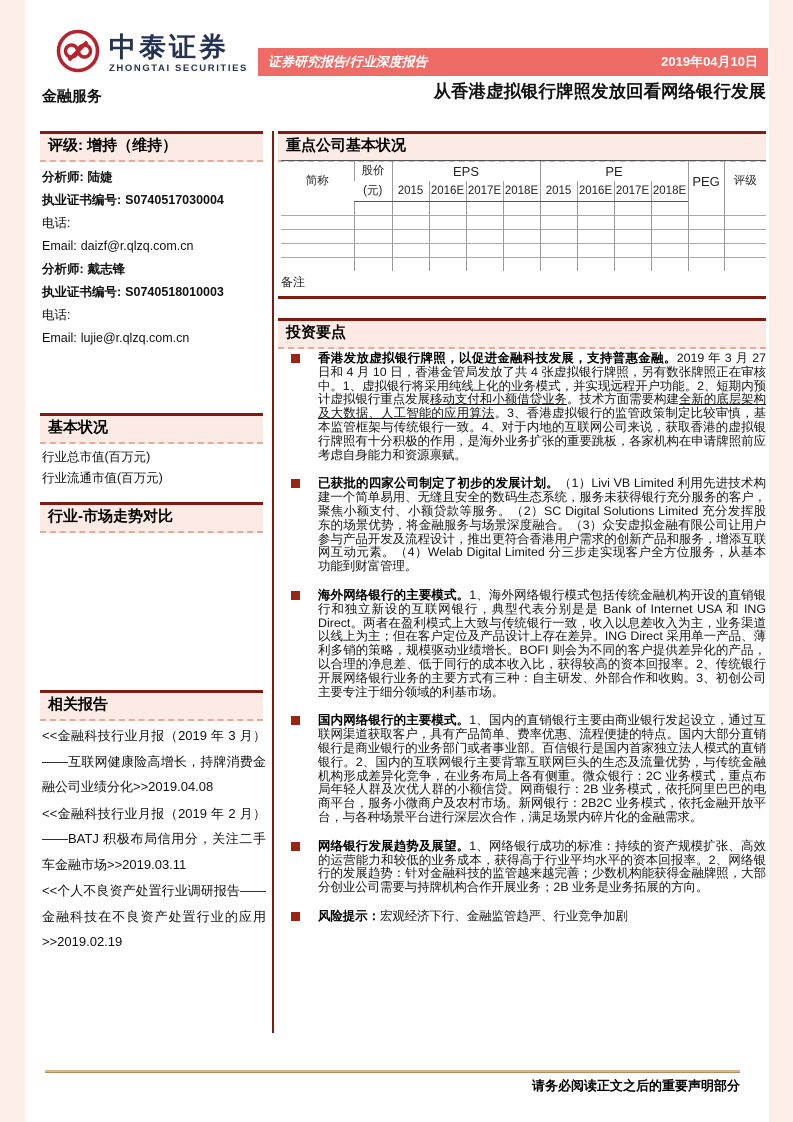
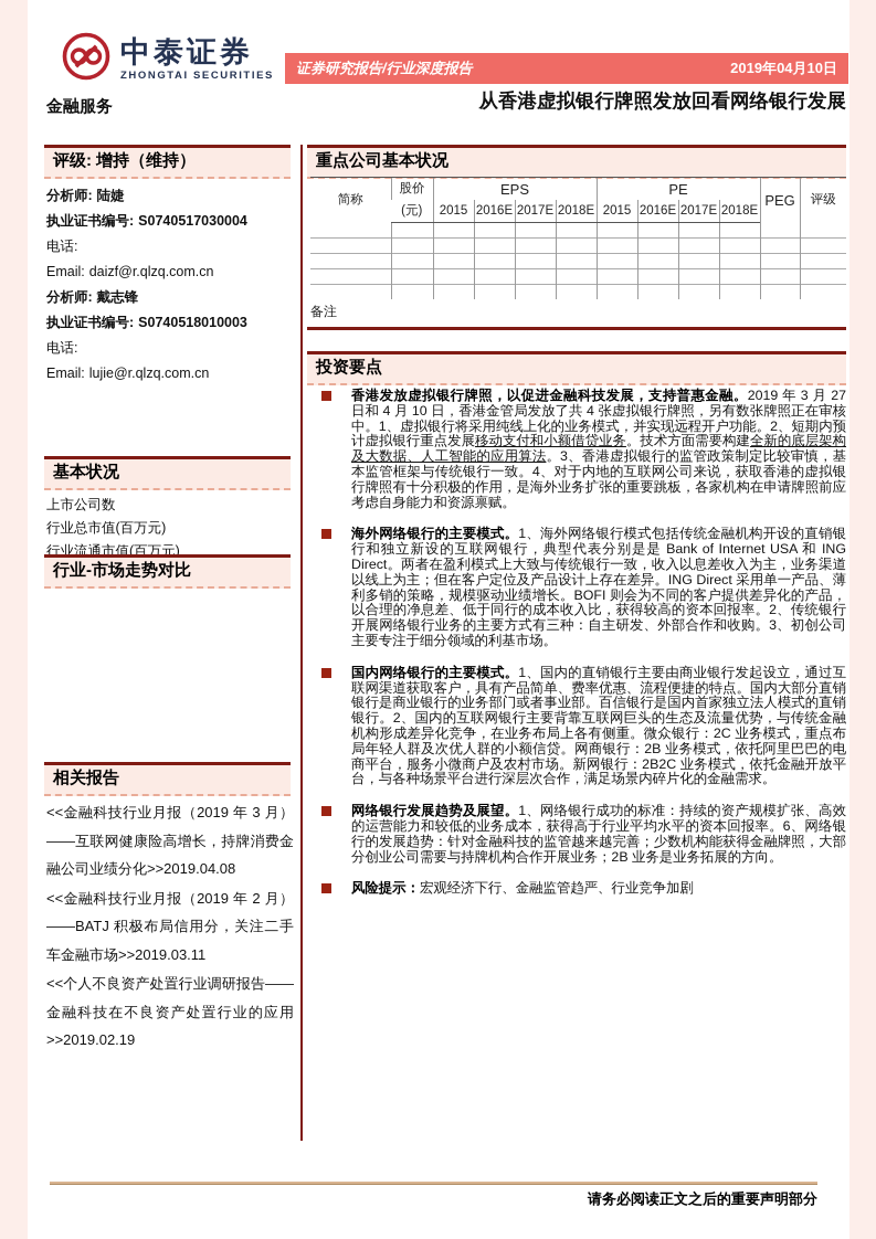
  中泰证券
  ZHONGTAI SECURITIES
  金融服务
  证券研究报告/行业深度报告
  2019年04月10日
  从香港虚拟银行牌照发放回看网络银行发展
  评级: 增持（维持）
  分析师: 陆婕
  执业证书编号: S0740517030004
  电话:
  Email: daizf@r.qlzq.com.cn
  分析师: 戴志锋
  执业证书编号: S0740518010003
  电话:
  Email: lujie@r.qlzq.com.cn
  基本状况
+ 上市公司数
  行业总市值(百万元)
  行业流通市值(百万元)
  行业-市场走势对比
  相关报告
  <<金融科技行业月报（2019 年 3 月）——互联网健康险高增长，持牌消费金融公司业绩分化>>2019.04.08
  <<金融科技行业月报（2019 年 2 月）——BATJ 积极布局信用分，关注二手车金融市场>>2019.03.11
  <<个人不良资产处置行业调研报告——金融科技在不良资产处置行业的应用>>2019.02.19
  重点公司基本状况
  简称	股价	EPS	PE	PEG	评级
  (元)	2015	2016E	2017E	2018E	2015	2016E	2017E	2018E
  备注
  投资要点
  香港发放虚拟银行牌照，以促进金融科技发展，支持普惠金融。2019 年 3 月 27 日和 4 月 10 日，香港金管局发放了共 4 张虚拟银行牌照，另有数张牌照正在审核中。1、虚拟银行将采用纯线上化的业务模式，并实现远程开户功能。2、短期内预计虚拟银行重点发展移动支付和小额借贷业务。技术方面需要构建全新的底层架构及大数据、人工智能的应用算法。3、香港虚拟银行的监管政策制定比较审慎，基本监管框架与传统银行一致。4、对于内地的互联网公司来说，获取香港的虚拟银行牌照有十分积极的作用，是海外业务扩张的重要跳板，各家机构在申请牌照前应考虑自身能力和资源禀赋。
- 已获批的四家公司制定了初步的发展计划。（1）Livi VB Limited 利用先进技术构建一个简单易用、无缝且安全的数码生态系统，服务未获得银行充分服务的客户，聚焦小额支付、小额贷款等服务。（2）SC Digital Solutions Limited 充分发挥股东的场景优势，将金融服务与场景深度融合。（3）众安虚拟金融有限公司让用户参与产品开发及流程设计，推出更符合香港用户需求的创新产品和服务，增添互联网互动元素。（4）Welab Digital Limited 分三步走实现客户全方位服务，从基本功能到财富管理。
  海外网络银行的主要模式。1、海外网络银行模式包括传统金融机构开设的直销银行和独立新设的互联网银行，典型代表分别是是 Bank of Internet USA 和 ING Direct。两者在盈利模式上大致与传统银行一致，收入以息差收入为主，业务渠道以线上为主；但在客户定位及产品设计上存在差异。ING Direct 采用单一产品、薄利多销的策略，规模驱动业绩增长。BOFI 则会为不同的客户提供差异化的产品，以合理的净息差、低于同行的成本收入比，获得较高的资本回报率。2、传统银行开展网络银行业务的主要方式有三种：自主研发、外部合作和收购。3、初创公司主要专注于细分领域的利基市场。
  国内网络银行的主要模式。1、国内的直销银行主要由商业银行发起设立，通过互联网渠道获取客户，具有产品简单、费率优惠、流程便捷的特点。国内大部分直销银行是商业银行的业务部门或者事业部。百信银行是国内首家独立法人模式的直销银行。2、国内的互联网银行主要背靠互联网巨头的生态及流量优势，与传统金融机构形成差异化竞争，在业务布局上各有侧重。微众银行：2C 业务模式，重点布局年轻人群及次优人群的小额信贷。网商银行：2B 业务模式，依托阿里巴巴的电商平台，服务小微商户及农村市场。新网银行：2B2C 业务模式，依托金融开放平台，与各种场景平台进行深层次合作，满足场景内碎片化的金融需求。
- 网络银行发展趋势及展望。1、网络银行成功的标准：持续的资产规模扩张、高效的运营能力和较低的业务成本，获得高于行业平均水平的资本回报率。2、网络银行的发展趋势：针对金融科技的监管越来越完善；少数机构能获得金融牌照，大部分创业公司需要与持牌机构合作开展业务；2B 业务是业务拓展的方向。
+ 网络银行发展趋势及展望。1、网络银行成功的标准：持续的资产规模扩张、高效的运营能力和较低的业务成本，获得高于行业平均水平的资本回报率。6、网络银行的发展趋势：针对金融科技的监管越来越完善；少数机构能获得金融牌照，大部分创业公司需要与持牌机构合作开展业务；2B 业务是业务拓展的方向。
  风险提示：宏观经济下行、金融监管趋严、行业竞争加剧
  请务必阅读正文之后的重要声明部分
